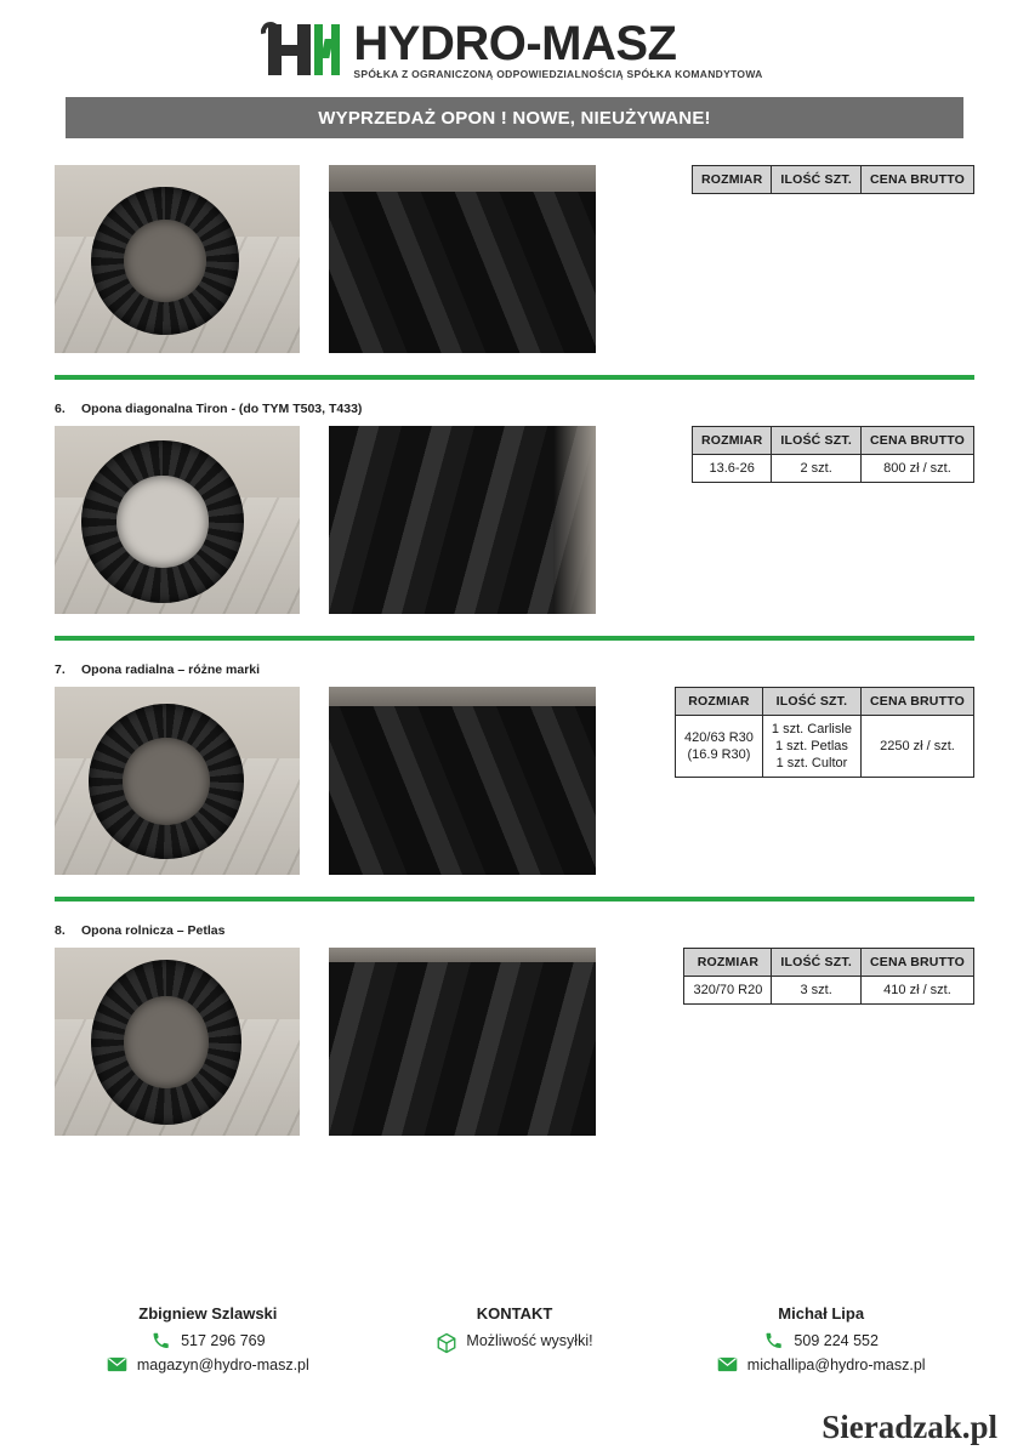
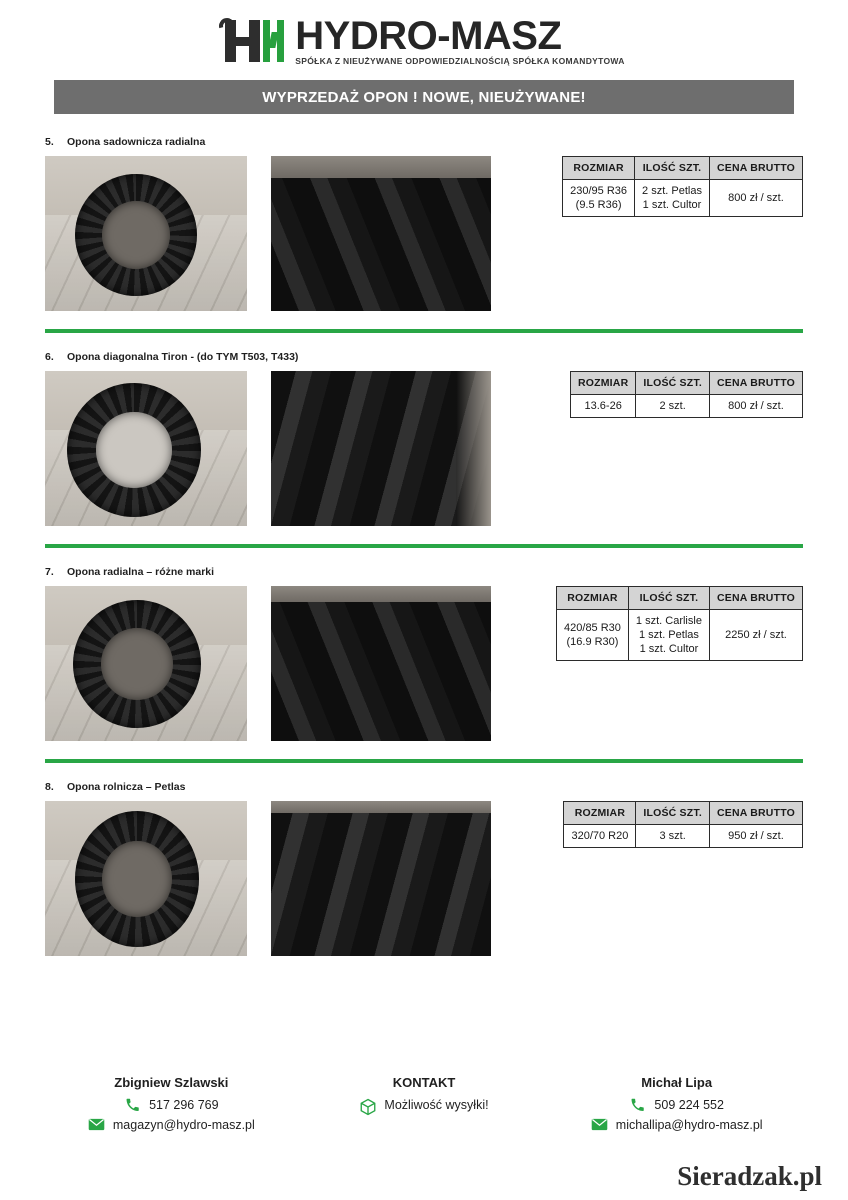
  HYDRO-MASZ
- SPÓŁKA Z OGRANICZONĄ ODPOWIEDZIALNOŚCIĄ SPÓŁKA KOMANDYTOWA
+ SPÓŁKA Z NIEUŻYWANE ODPOWIEDZIALNOŚCIĄ SPÓŁKA KOMANDYTOWA
  WYPRZEDAŻ OPON ! NOWE, NIEUŻYWANE!
+ 5.
+ Opona sadownicza radialna
  ROZMIAR	ILOŚĆ SZT.	CENA BRUTTO
+ 230/95 R36 (9.5 R36)	2 szt. Petlas 1 szt. Cultor	800 zł / szt.
  6.
  Opona diagonalna Tiron - (do TYM T503, T433)
  ROZMIAR	ILOŚĆ SZT.	CENA BRUTTO
  13.6-26	2 szt.	800 zł / szt.
  7.
  Opona radialna – różne marki
  ROZMIAR	ILOŚĆ SZT.	CENA BRUTTO
- 420/63 R30 (16.9 R30)	1 szt. Carlisle 1 szt. Petlas 1 szt. Cultor	2250 zł / szt.
+ 420/85 R30 (16.9 R30)	1 szt. Carlisle 1 szt. Petlas 1 szt. Cultor	2250 zł / szt.
  8.
  Opona rolnicza – Petlas
  ROZMIAR	ILOŚĆ SZT.	CENA BRUTTO
- 320/70 R20	3 szt.	410 zł / szt.
+ 320/70 R20	3 szt.	950 zł / szt.
  Zbigniew Szlawski
  517 296 769
  magazyn@hydro-masz.pl
  KONTAKT
  Możliwość wysyłki!
  Michał Lipa
  509 224 552
  michallipa@hydro-masz.pl
  Sieradzak.pl
